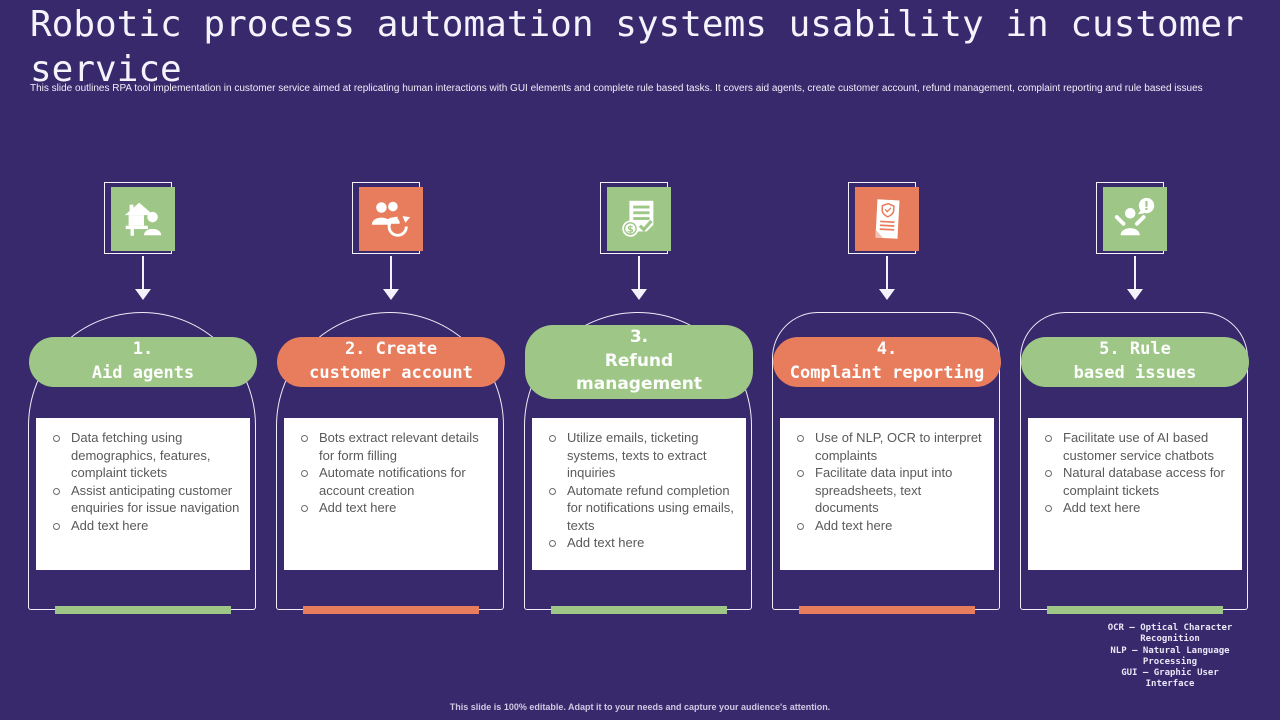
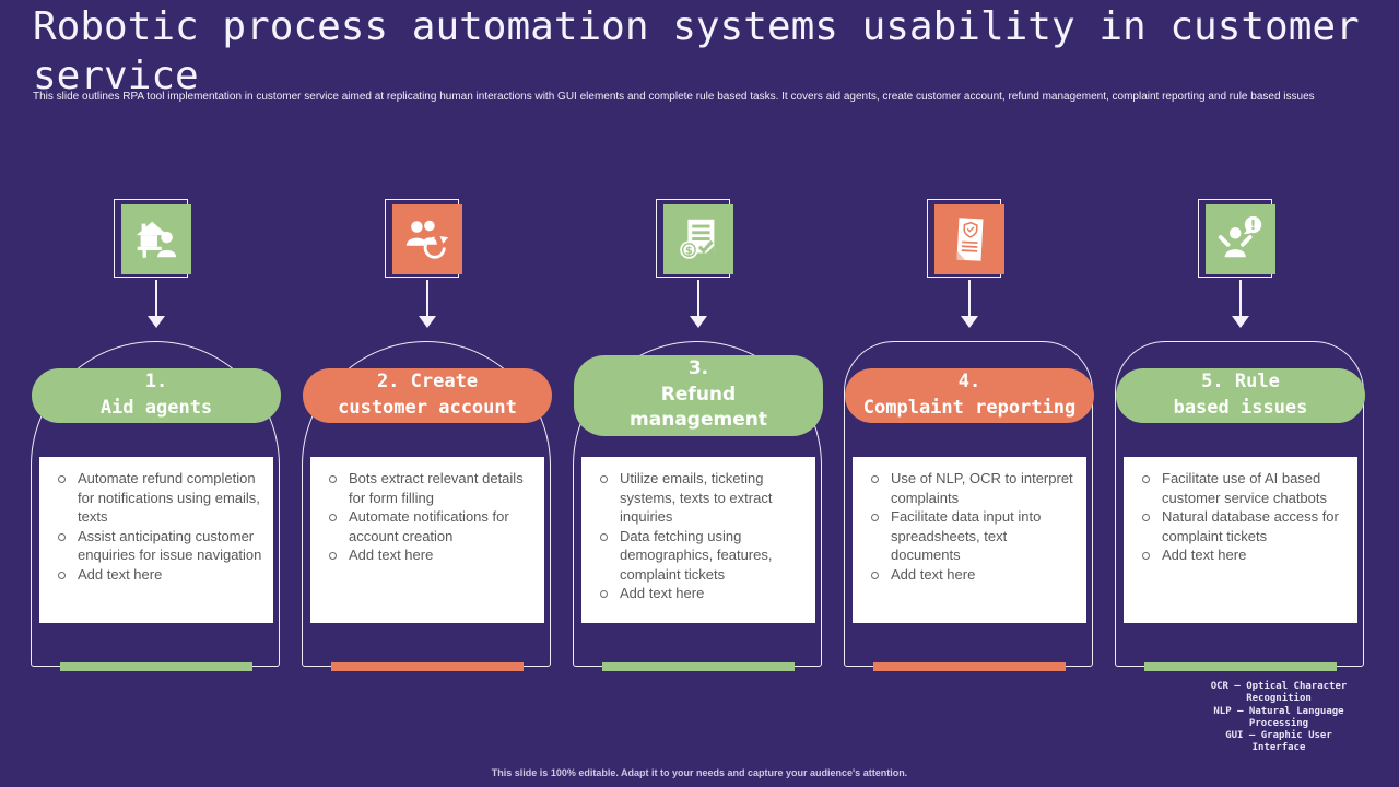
  Robotic process automation systems usability in customer service
  This slide outlines RPA tool implementation in customer service aimed at replicating human interactions with GUI elements and complete rule based tasks. It covers aid agents, create customer account, refund management, complaint reporting and rule based issues
  1.
  Aid agents
- Data fetching using demographics, features, complaint tickets
+ Automate refund completion for notifications using emails, texts
  Assist anticipating customer enquiries for issue navigation
  Add text here
  2. Create
  customer account
  Bots extract relevant details for form filling
  Automate notifications for account creation
  Add text here
  $
  3.
  Refund
  management
  Utilize emails, ticketing systems, texts to extract inquiries
- Automate refund completion for notifications using emails, texts
+ Data fetching using demographics, features, complaint tickets
  Add text here
  4.
  Complaint reporting
  Use of NLP, OCR to interpret complaints
  Facilitate data input into spreadsheets, text documents
  Add text here
  !
  5. Rule
  based issues
  Facilitate use of AI based customer service chatbots
  Natural database access for complaint tickets
  Add text here
  OCR – Optical Character
  Recognition
  NLP – Natural Language
  Processing
  GUI – Graphic User
  Interface
  This slide is 100% editable. Adapt it to your needs and capture your audience's attention.
